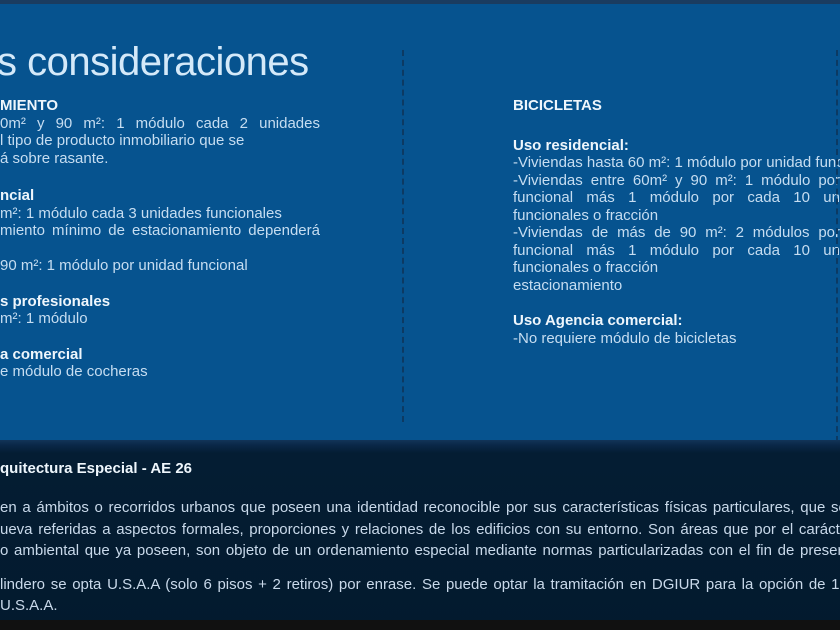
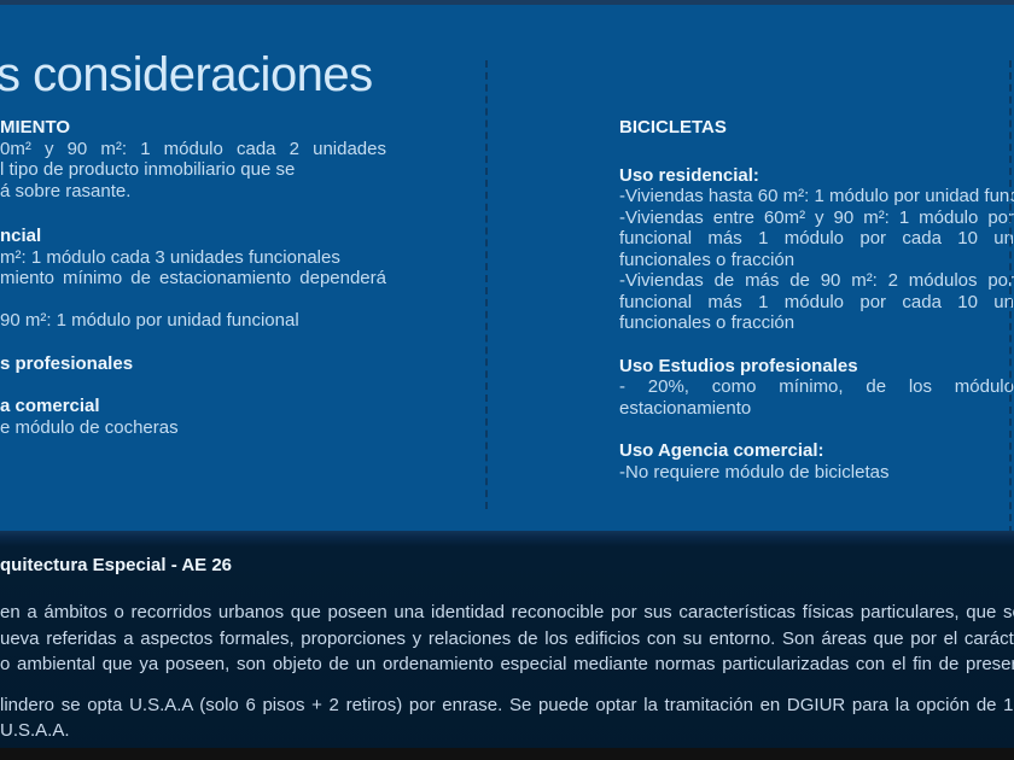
  s consideraciones
  MIENTO
  0m² y 90 m²: 1 módulo cada 2 unidades
  l tipo de producto inmobiliario que se
  á sobre rasante.
  ncial
  m²: 1 módulo cada 3 unidades funcionales
  miento mínimo de estacionamiento dependerá
  90 m²: 1 módulo por unidad funcional
  s profesionales
- m²: 1 módulo
  a comercial
  e módulo de cocheras
  BICICLETAS
  Uso residencial:
  -Viviendas hasta 60 m²: 1 módulo por unidad fun
  -Viviendas entre 60m² y 90 m²: 1 módulo por
  funcional más 1 módulo por cada 10 un
  funcionales o fracción
  -Viviendas de más de 90 m²: 2 módulos por
  funcional más 1 módulo por cada 10 un
  funcionales o fracción
+ Uso Estudios profesionales
+ - 20%, como mínimo, de los módulo
  estacionamiento
  Uso Agencia comercial:
  -No requiere módulo de bicicletas
  quitectura Especial - AE 26
  en a ámbitos o recorridos urbanos que poseen una identidad reconocible por sus características físicas particulares, que s
  ueva referidas a aspectos formales, proporciones y relaciones de los edificios con su entorno. Son áreas que por el caráct
  o ambiental que ya poseen, son objeto de un ordenamiento especial mediante normas particularizadas con el fin de prese
  lindero se opta U.S.A.A (solo 6 pisos + 2 retiros) por enrase. Se puede optar la tramitación en DGIUR para la opción de 1
  U.S.A.A.
